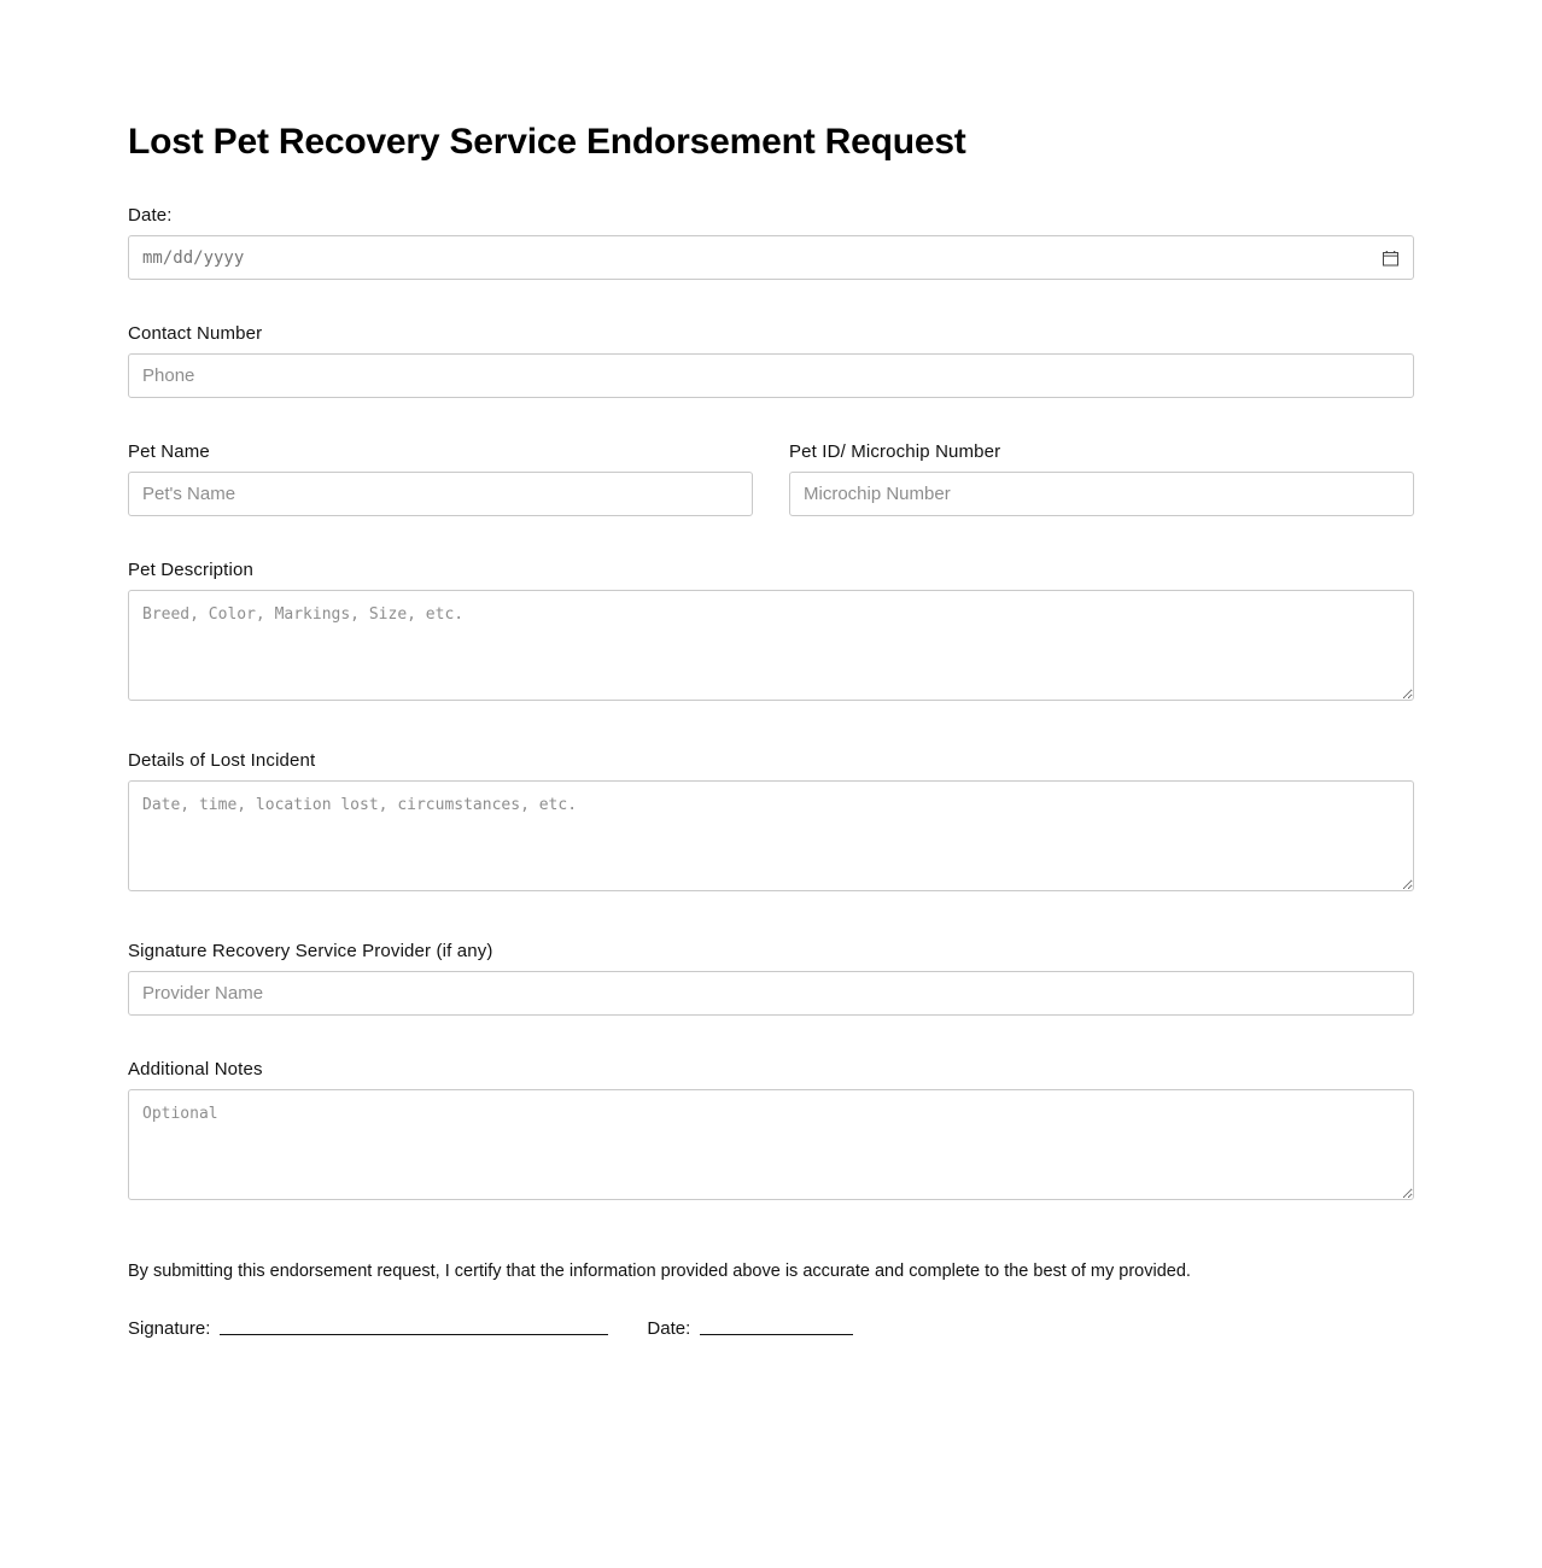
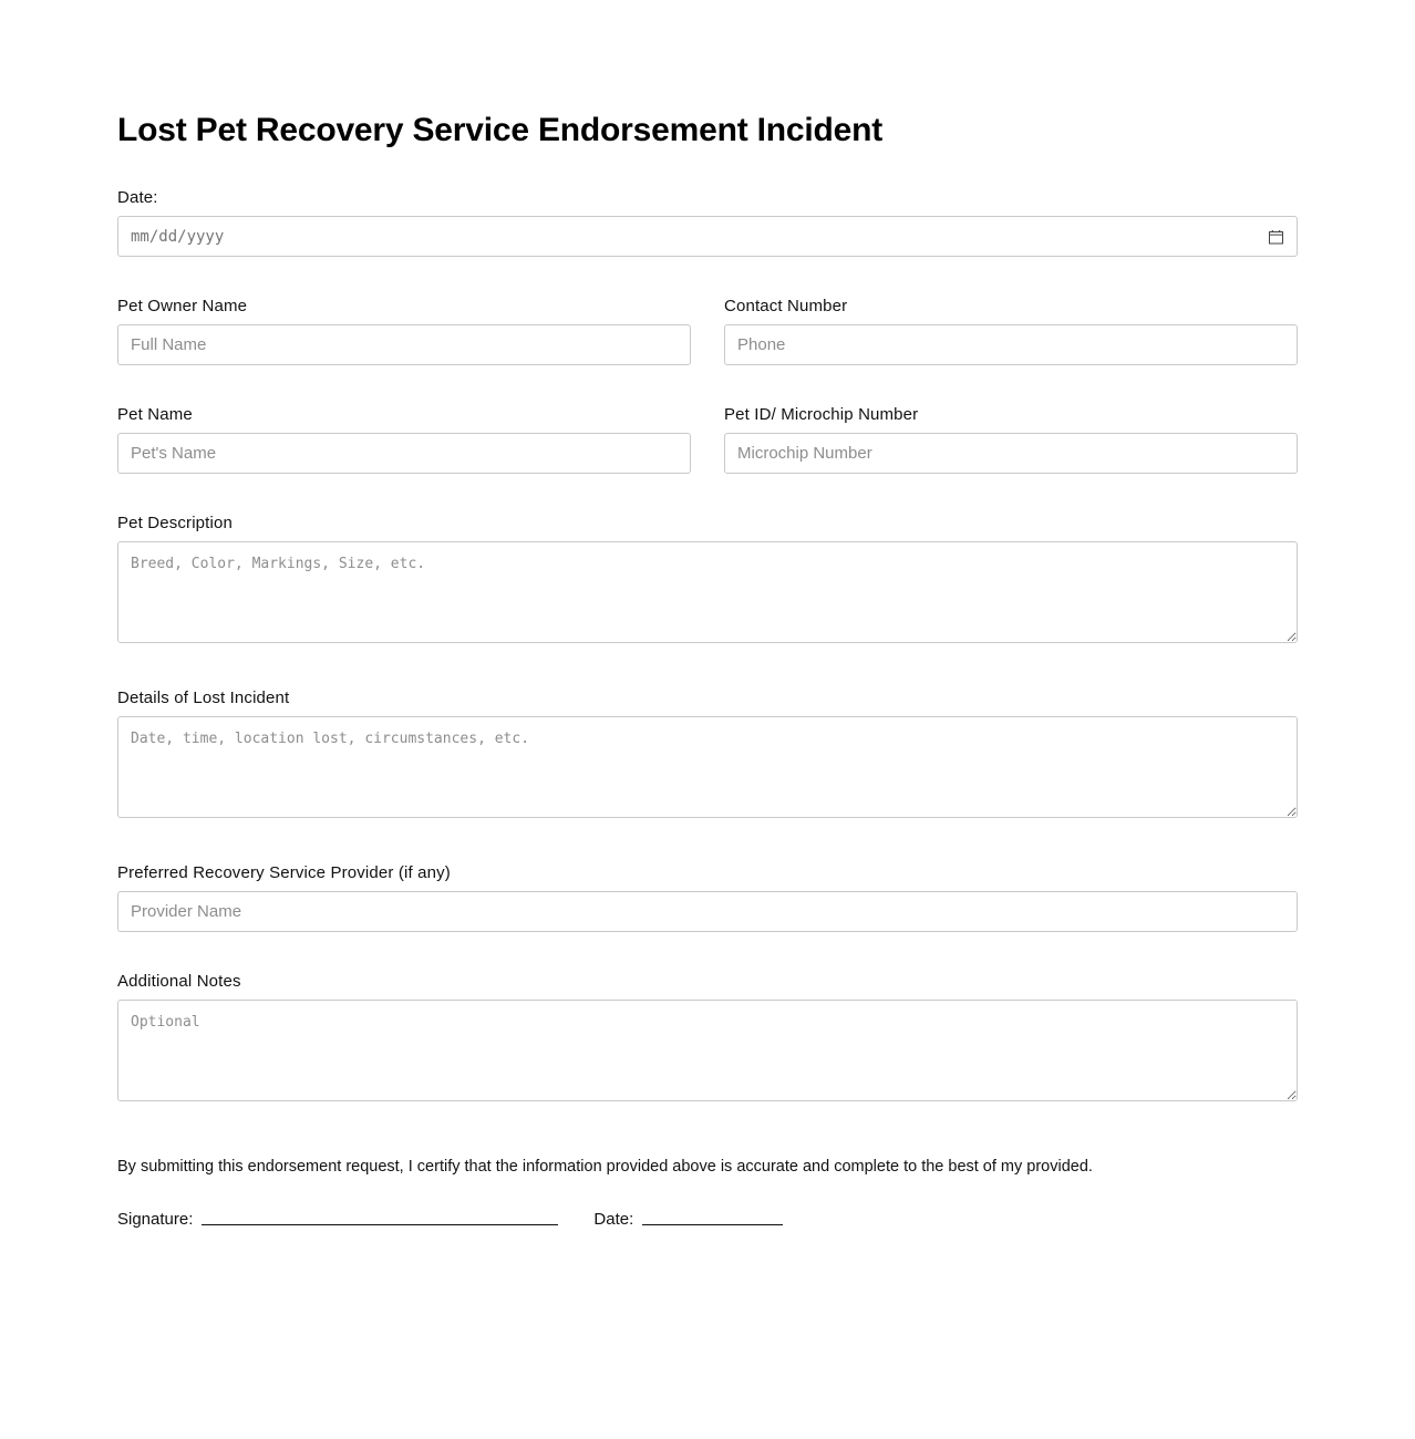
- Lost Pet Recovery Service Endorsement Request
+ Lost Pet Recovery Service Endorsement Incident
  Date:
  mm/dd/yyyy
+ Pet Owner Name
+ Full Name
  Contact Number
  Phone
  Pet Name
  Pet's Name
  Pet ID/ Microchip Number
  Microchip Number
  Pet Description
  Breed, Color, Markings, Size, etc.
  Details of Lost Incident
  Date, time, location lost, circumstances, etc.
- Signature Recovery Service Provider (if any)
+ Preferred Recovery Service Provider (if any)
  Provider Name
  Additional Notes
  Optional
  By submitting this endorsement request, I certify that the information provided above is accurate and complete to the best of my provided.
  Signature:
  Date:
